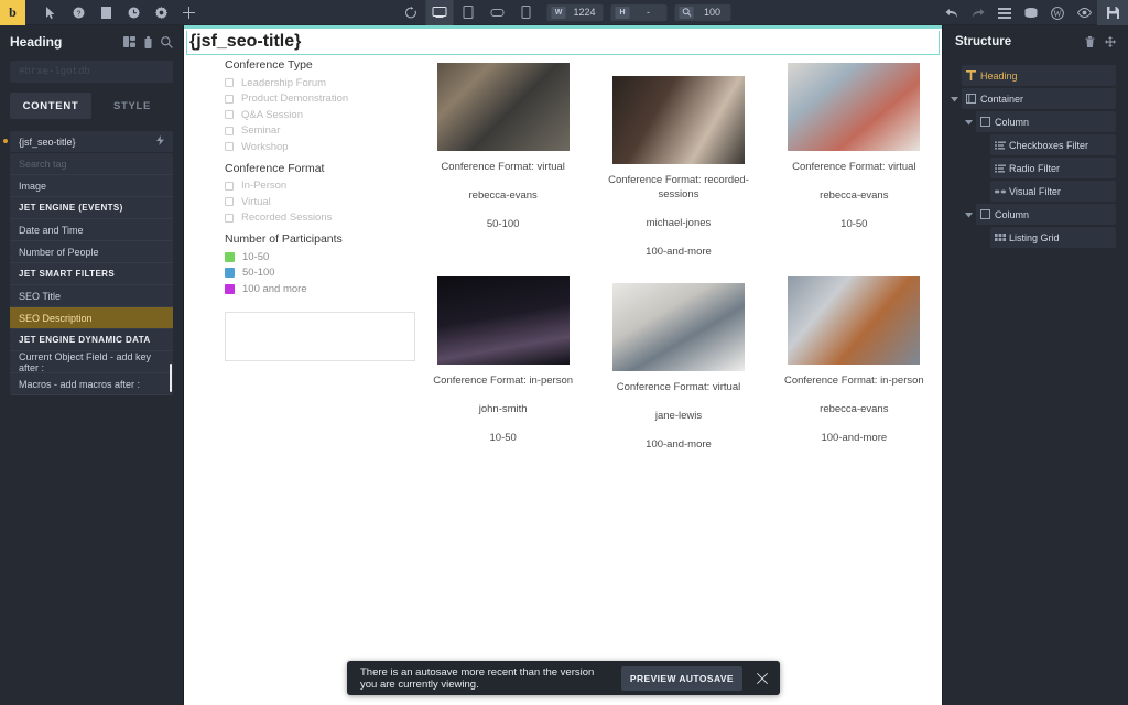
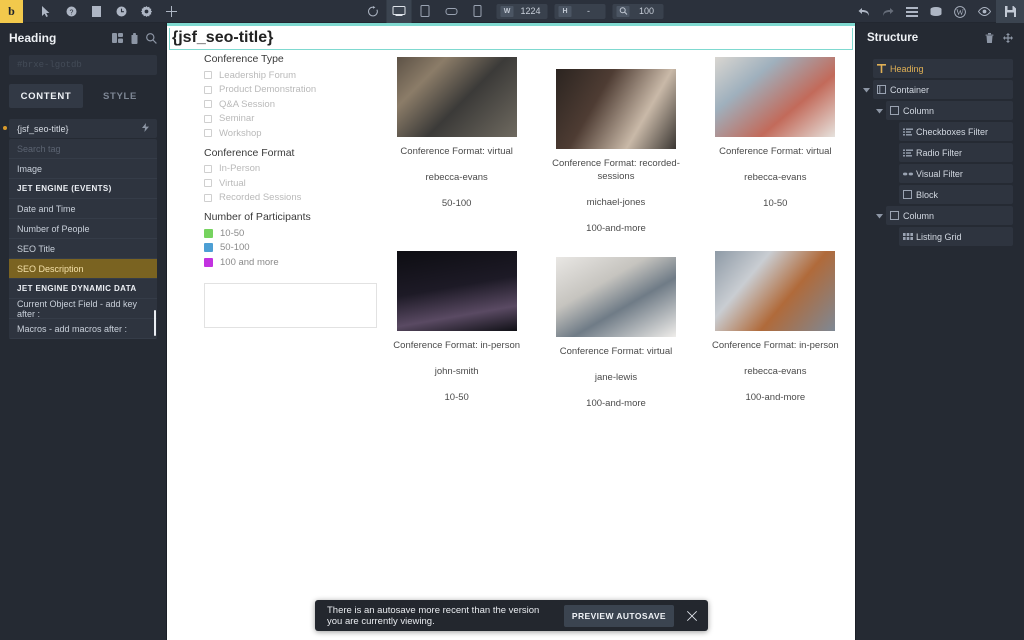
  b
  1224
  -
  100
  W
  Heading
  CONTENT
  STYLE
  {jsf_seo-title}
  Search tag
  Image
  JET ENGINE (EVENTS)
  Date and Time
  Number of People
- JET SMART FILTERS
  SEO Title
  SEO Description
  JET ENGINE DYNAMIC DATA
  Current Object Field - add key after :
  Macros - add macros after :
  {jsf_seo-title}
  Conference Type
  Leadership Forum
  Product Demonstration
  Q&A Session
  Seminar
  Workshop
  Conference Format
  In-Person
  Virtual
  Recorded Sessions
  Number of Participants
  10-50
  50-100
  100 and more
  Conference Format: virtual
  rebecca-evans
  50-100
  Conference Format: recorded-sessions
  michael-jones
  100-and-more
  Conference Format: virtual
  rebecca-evans
  10-50
  Conference Format: in-person
  john-smith
  10-50
  Conference Format: virtual
  jane-lewis
  100-and-more
  Conference Format: in-person
  rebecca-evans
  100-and-more
  Structure
  Heading
  Container
  Column
  Checkboxes Filter
  Radio Filter
  Visual Filter
+ Block
  Column
  Listing Grid
  There is an autosave more recent than the version you are currently viewing.
  PREVIEW AUTOSAVE
